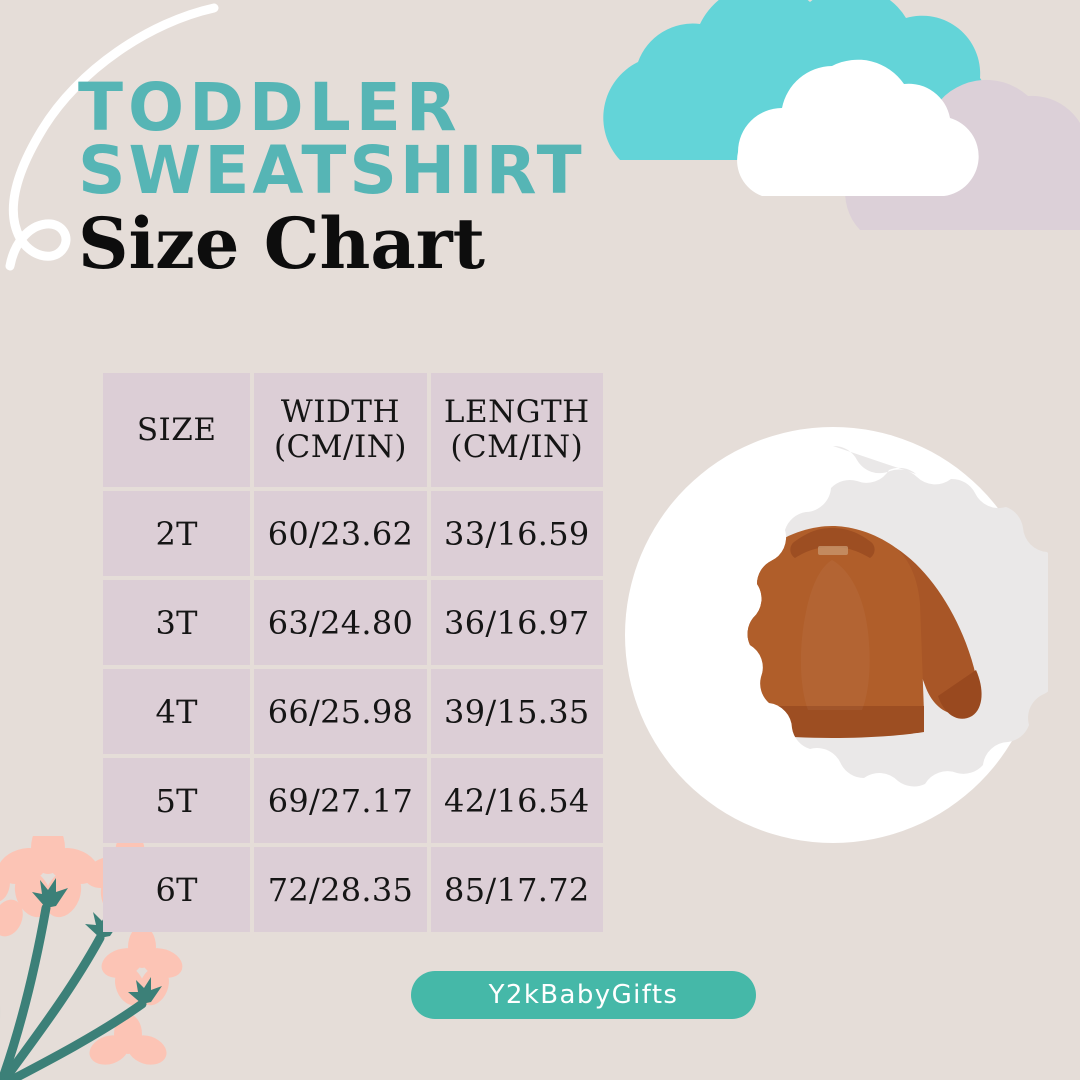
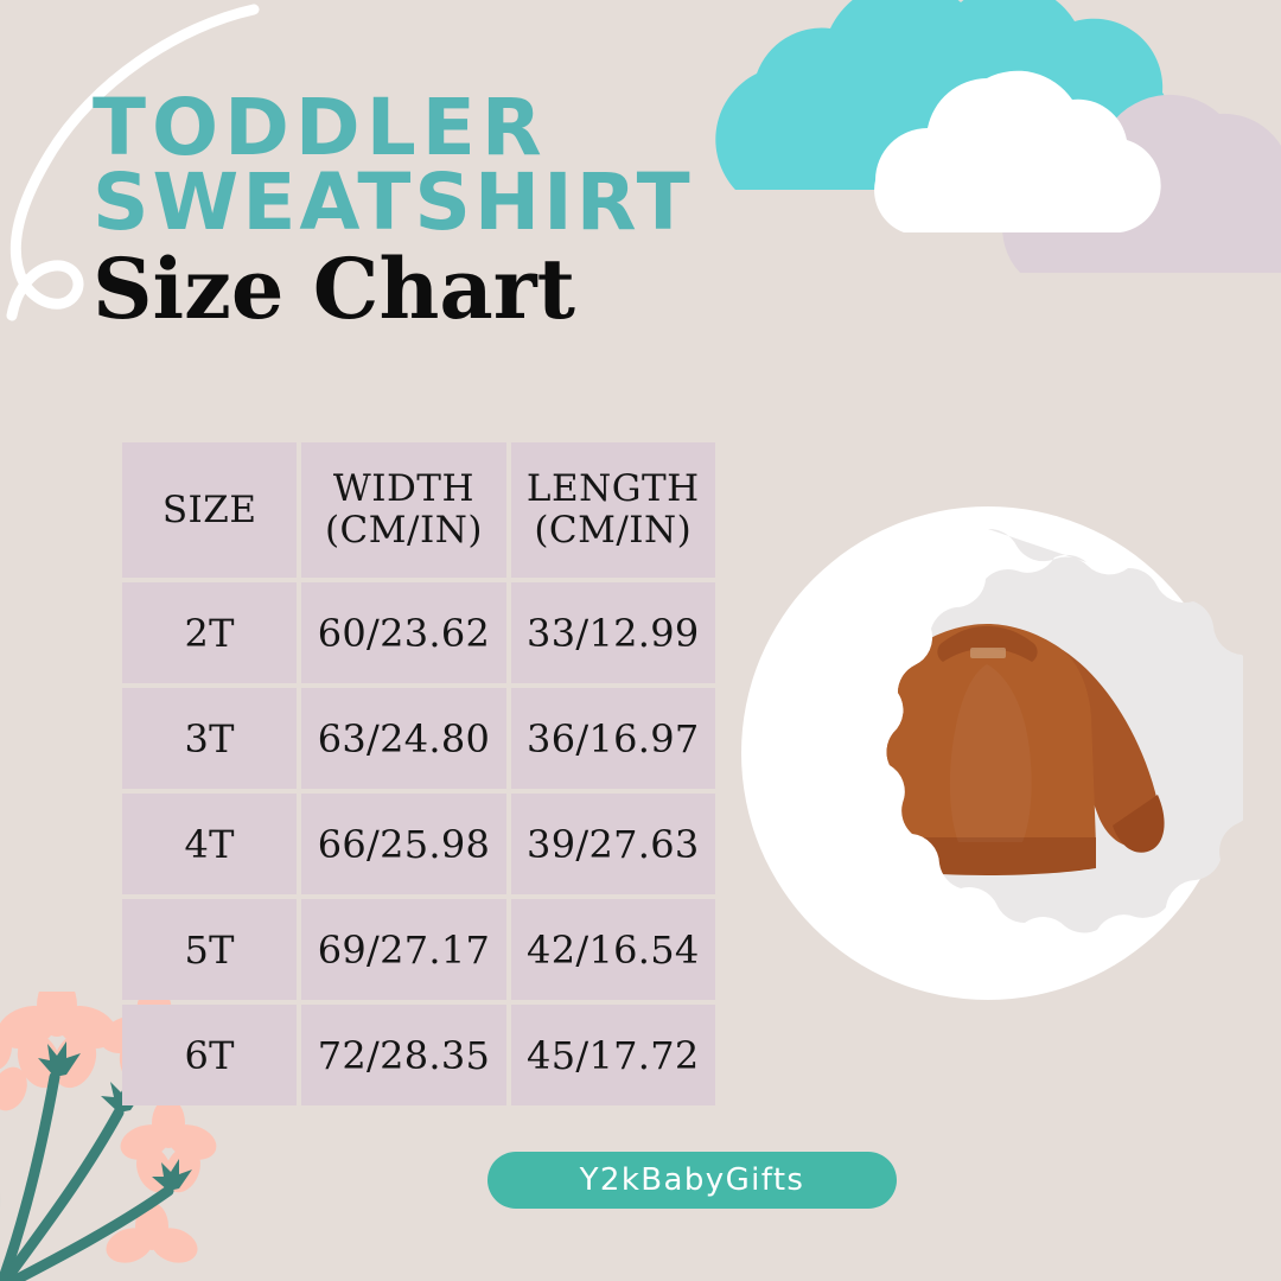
  TODDLER
  SWEATSHIRT
  Size Chart
  SIZE	WIDTH (CM/IN)	LENGTH (CM/IN)
- 2T	60/23.62	33/16.59
+ 2T	60/23.62	33/12.99
  3T	63/24.80	36/16.97
- 4T	66/25.98	39/15.35
+ 4T	66/25.98	39/27.63
  5T	69/27.17	42/16.54
- 6T	72/28.35	85/17.72
+ 6T	72/28.35	45/17.72
  Y2kBabyGifts
